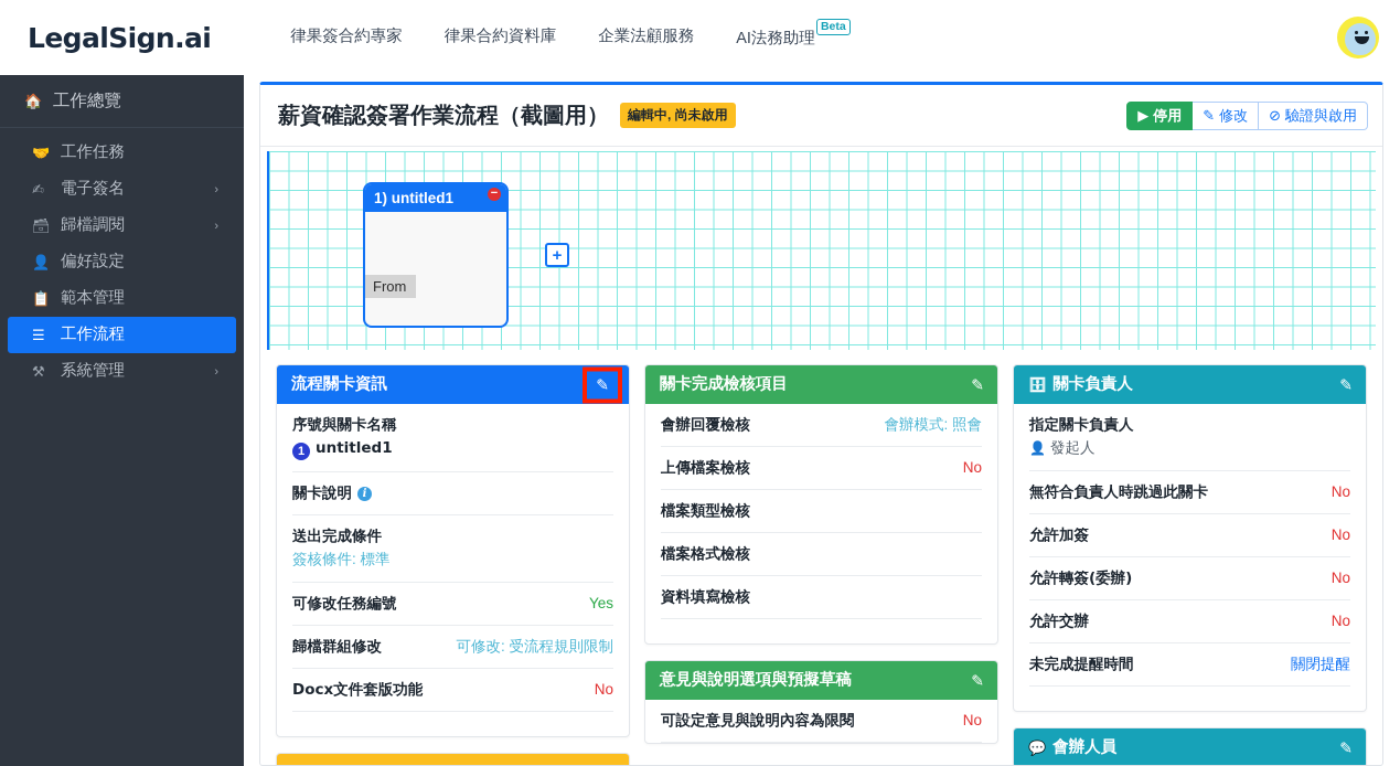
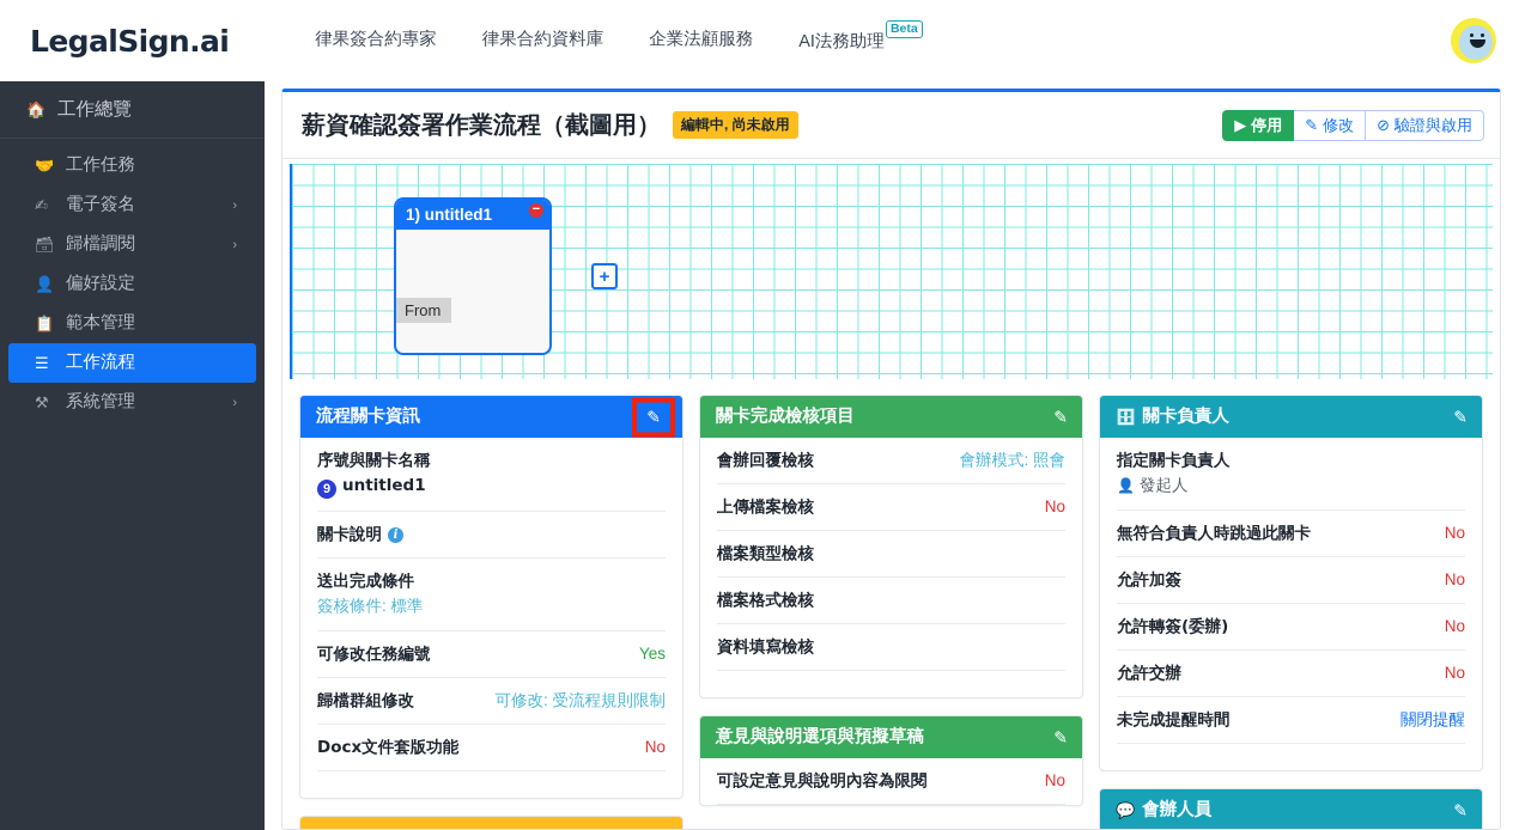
  LegalSign.ai
  律果簽合約專家
  律果合約資料庫
  企業法顧服務
  AI法務助理Beta
  🏠
  工作總覽
  🤝
  工作任務
  ✍
  電子簽名
  ›
  🗃
  歸檔調閱
  ›
  👤
  偏好設定
  📋
  範本管理
  ☰
  工作流程
  ⚒
  系統管理
  ›
  薪資確認簽署作業流程（截圖用）
  編輯中, 尚未啟用
  ▶
  停用
  ✎
  修改
  ⊘
  驗證與啟用
  1) untitled1
  −
  From
  +
  流程關卡資訊
  ✎
  序號與關卡名稱
- 1 untitled1
+ 9 untitled1
  關卡說明 i
  送出完成條件
  簽核條件: 標準
  可修改任務編號
  Yes
  歸檔群組修改
  可修改: 受流程規則限制
  Docx文件套版功能
  No
  關卡完成檢核項目
  ✎
  會辦回覆檢核
  會辦模式: 照會
  上傳檔案檢核
  No
  檔案類型檢核
  檔案格式檢核
  資料填寫檢核
  意見與說明選項與預擬草稿
  ✎
  可設定意見與說明內容為限閱
  No
  🗄
  關卡負責人
  ✎
  指定關卡負責人
  👤 發起人
  無符合負責人時跳過此關卡
  No
  允許加簽
  No
  允許轉簽(委辦)
  No
  允許交辦
  No
  未完成提醒時間
  關閉提醒
  💬
  會辦人員
  ✎
